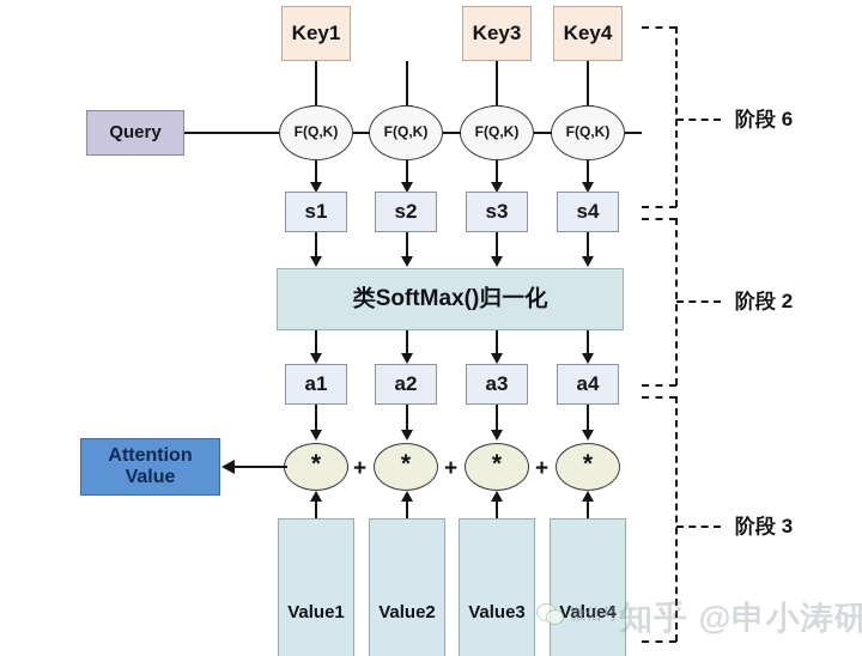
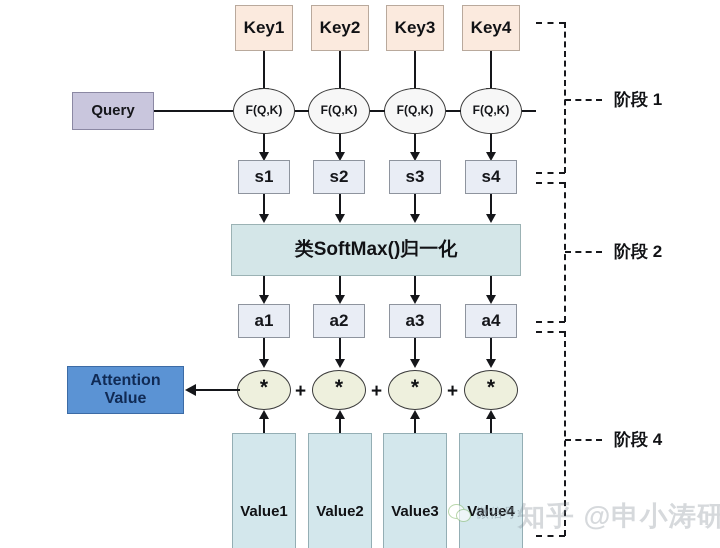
  Key1
+ Key2
  Key3
  Key4
  Query
  F(Q,K)
  F(Q,K)
  F(Q,K)
  F(Q,K)
  s1
  s2
  s3
  s4
  类SoftMax()归一化
  a1
  a2
  a3
  a4
  *
  *
  *
  *
  +
  +
  +
  Attention
  Value
  Value1
  Value2
  Value3
  Value4
- 阶段 6
+ 阶段 1
  阶段 2
- 阶段 3
+ 阶段 4
  微信号:
  知乎 @申小涛研
